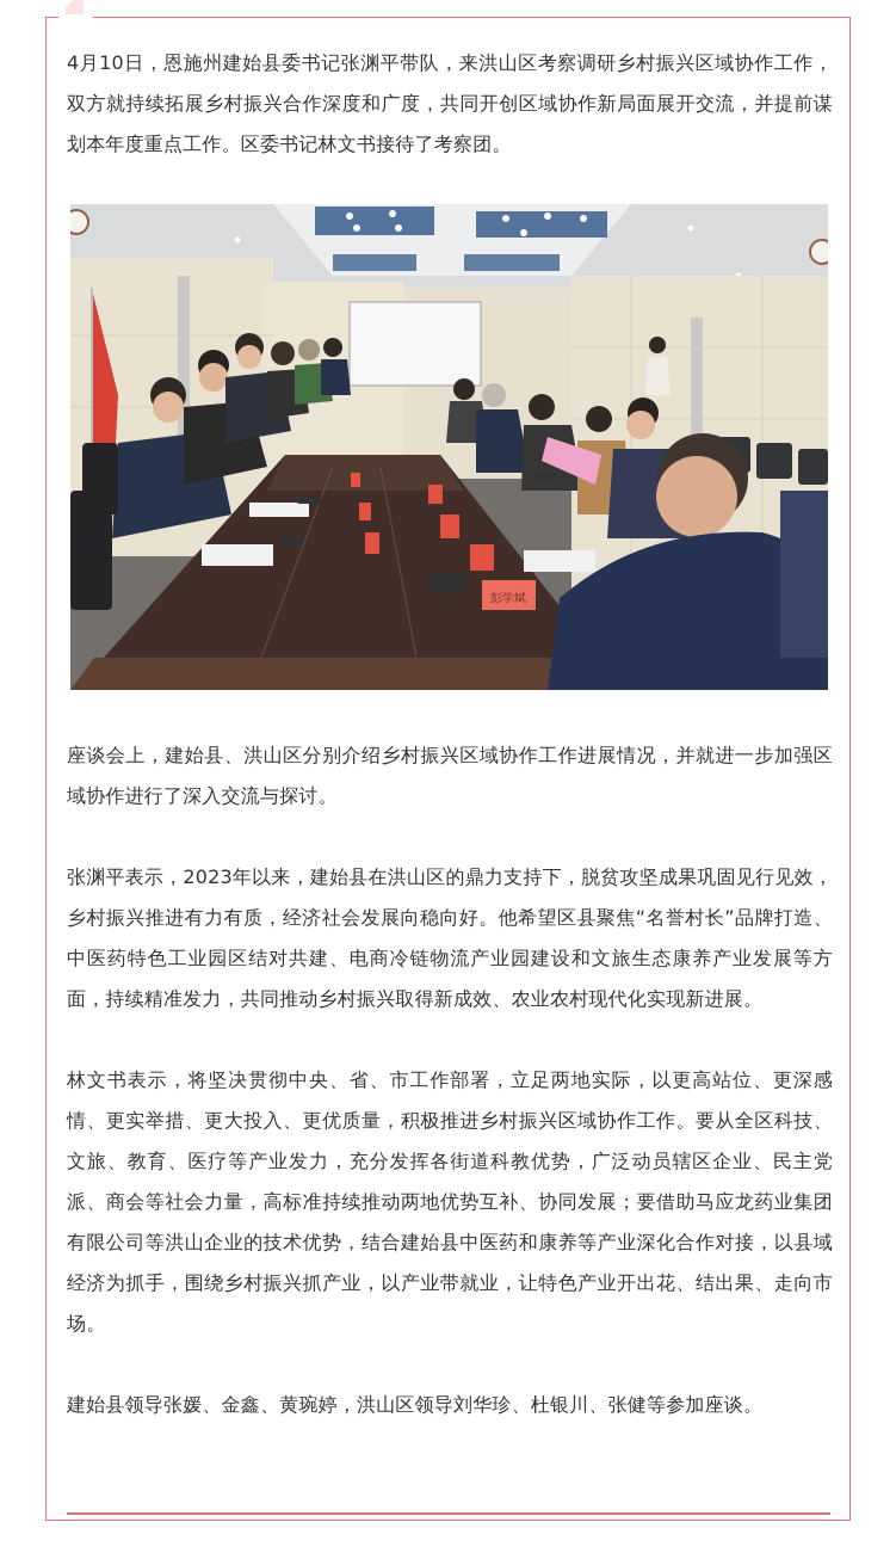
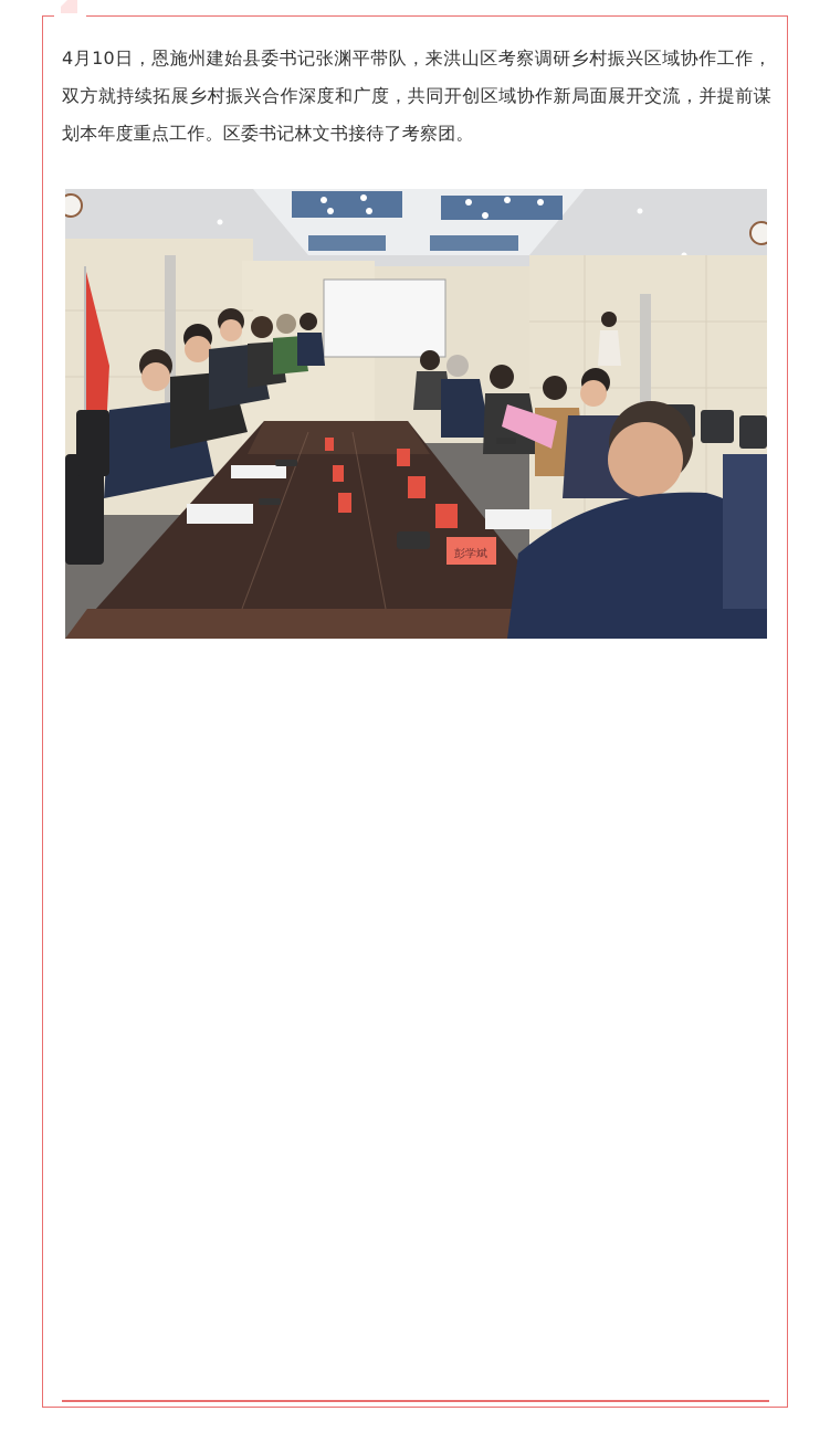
  4月10日，恩施州建始县委书记张渊平带队，来洪山区考察调研乡村振兴区域协作工作，双方就持续拓展乡村振兴合作深度和广度，共同开创区域协作新局面展开交流，并提前谋划本年度重点工作。区委书记林文书接待了考察团。
  彭学斌
- 座谈会上，建始县、洪山区分别介绍乡村振兴区域协作工作进展情况，并就进一步加强区域协作进行了深入交流与探讨。
- 张渊平表示，2023年以来，建始县在洪山区的鼎力支持下，脱贫攻坚成果巩固见行见效，乡村振兴推进有力有质，经济社会发展向稳向好。他希望区县聚焦“名誉村长”品牌打造、中医药特色工业园区结对共建、电商冷链物流产业园建设和文旅生态康养产业发展等方面，持续精准发力，共同推动乡村振兴取得新成效、农业农村现代化实现新进展。
- 林文书表示，将坚决贯彻中央、省、市工作部署，立足两地实际，以更高站位、更深感情、更实举措、更大投入、更优质量，积极推进乡村振兴区域协作工作。要从全区科技、文旅、教育、医疗等产业发力，充分发挥各街道科教优势，广泛动员辖区企业、民主党派、商会等社会力量，高标准持续推动两地优势互补、协同发展；要借助马应龙药业集团有限公司等洪山企业的技术优势，结合建始县中医药和康养等产业深化合作对接，以县域经济为抓手，围绕乡村振兴抓产业，以产业带就业，让特色产业开出花、结出果、走向市场。
- 建始县领导张媛、金鑫、黄琬婷，洪山区领导刘华珍、杜银川、张健等参加座谈。
